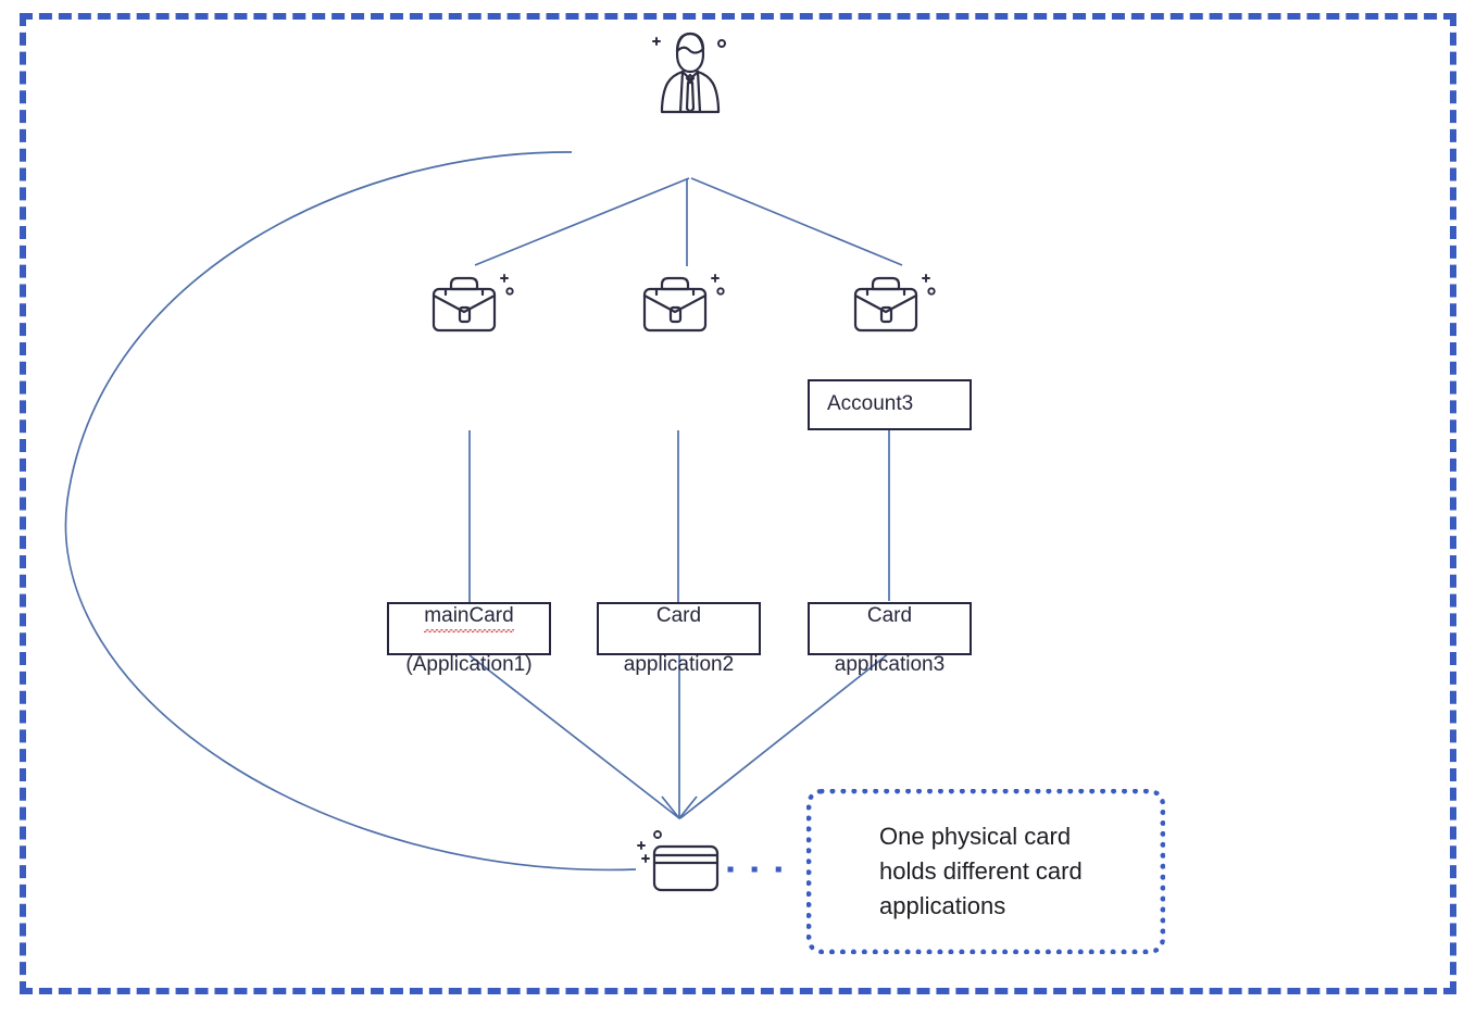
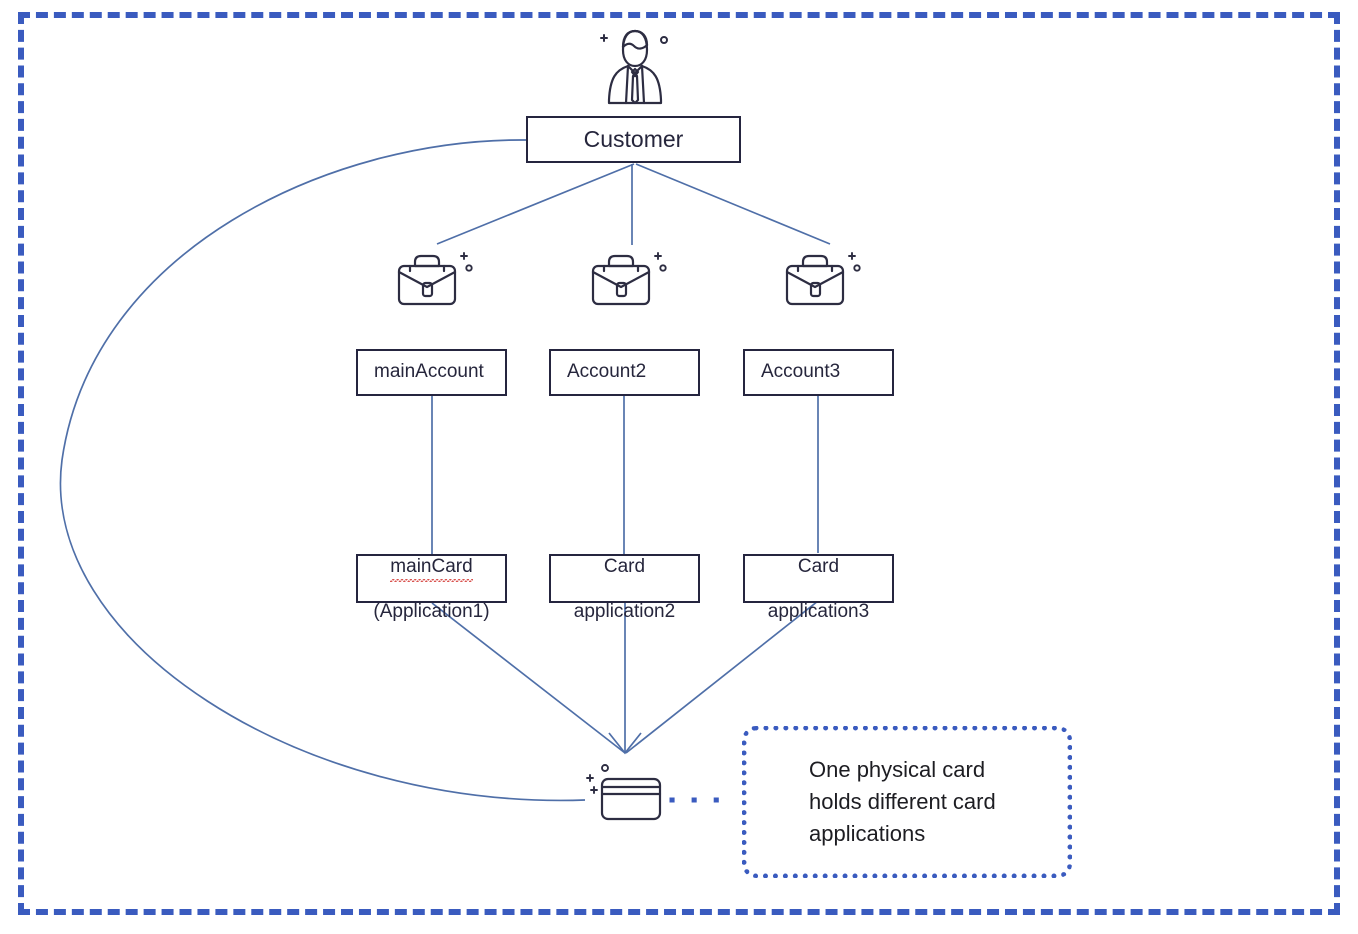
+ Customer
+ mainAccount
+ Account2
  Account3
  mainCard
  (Application1)
  Card
  application2
  Card
  application3
  One physical card
  holds different card
  applications
